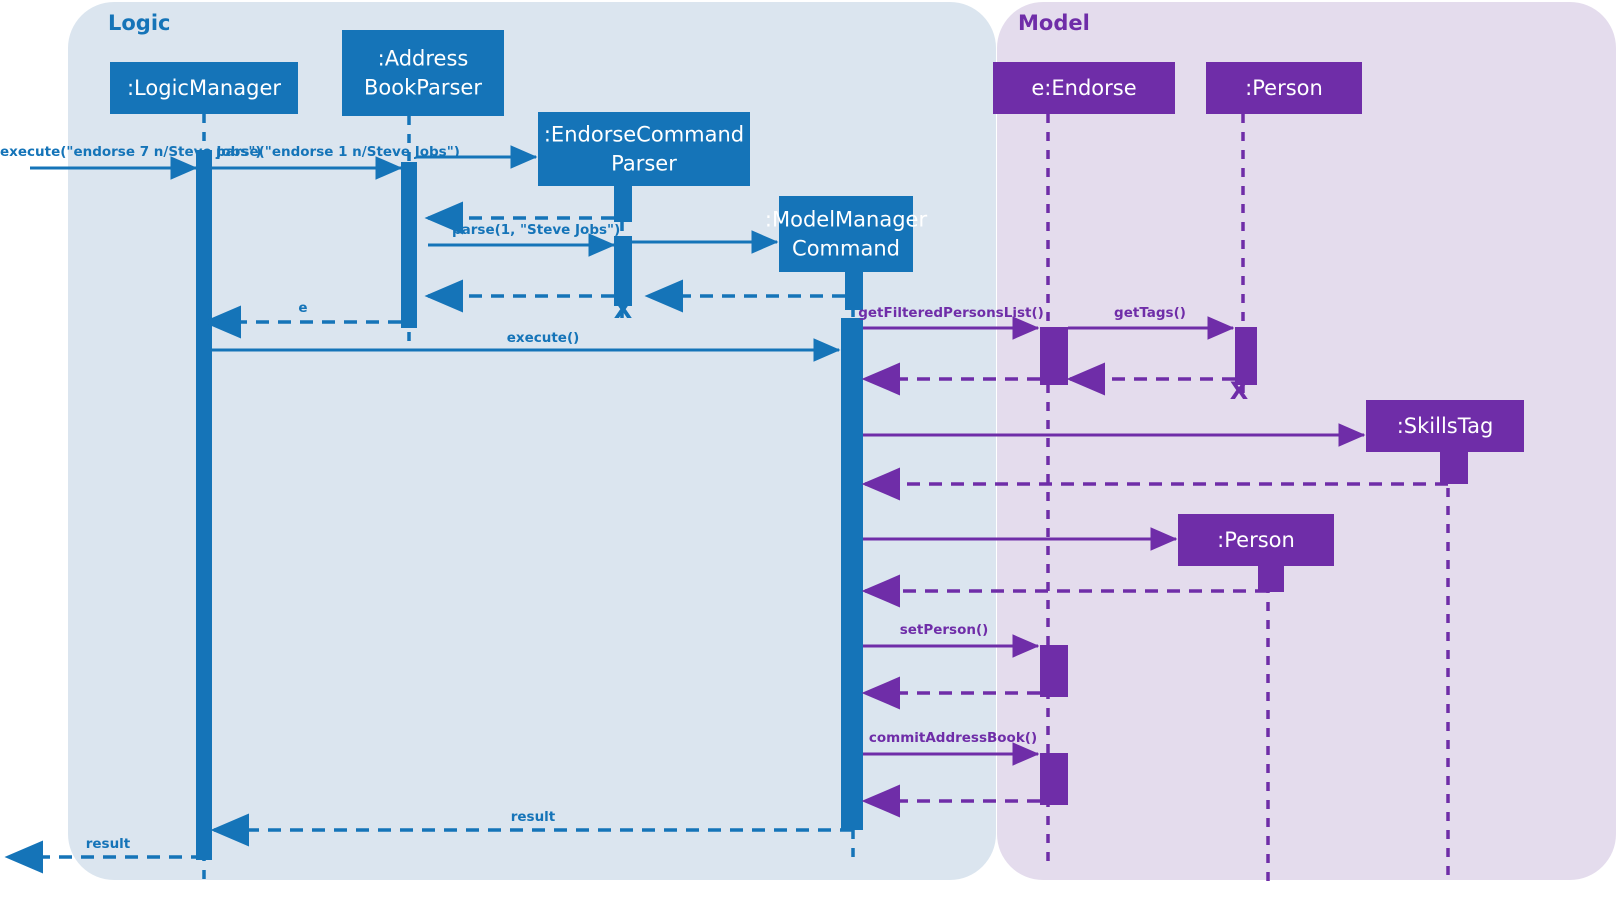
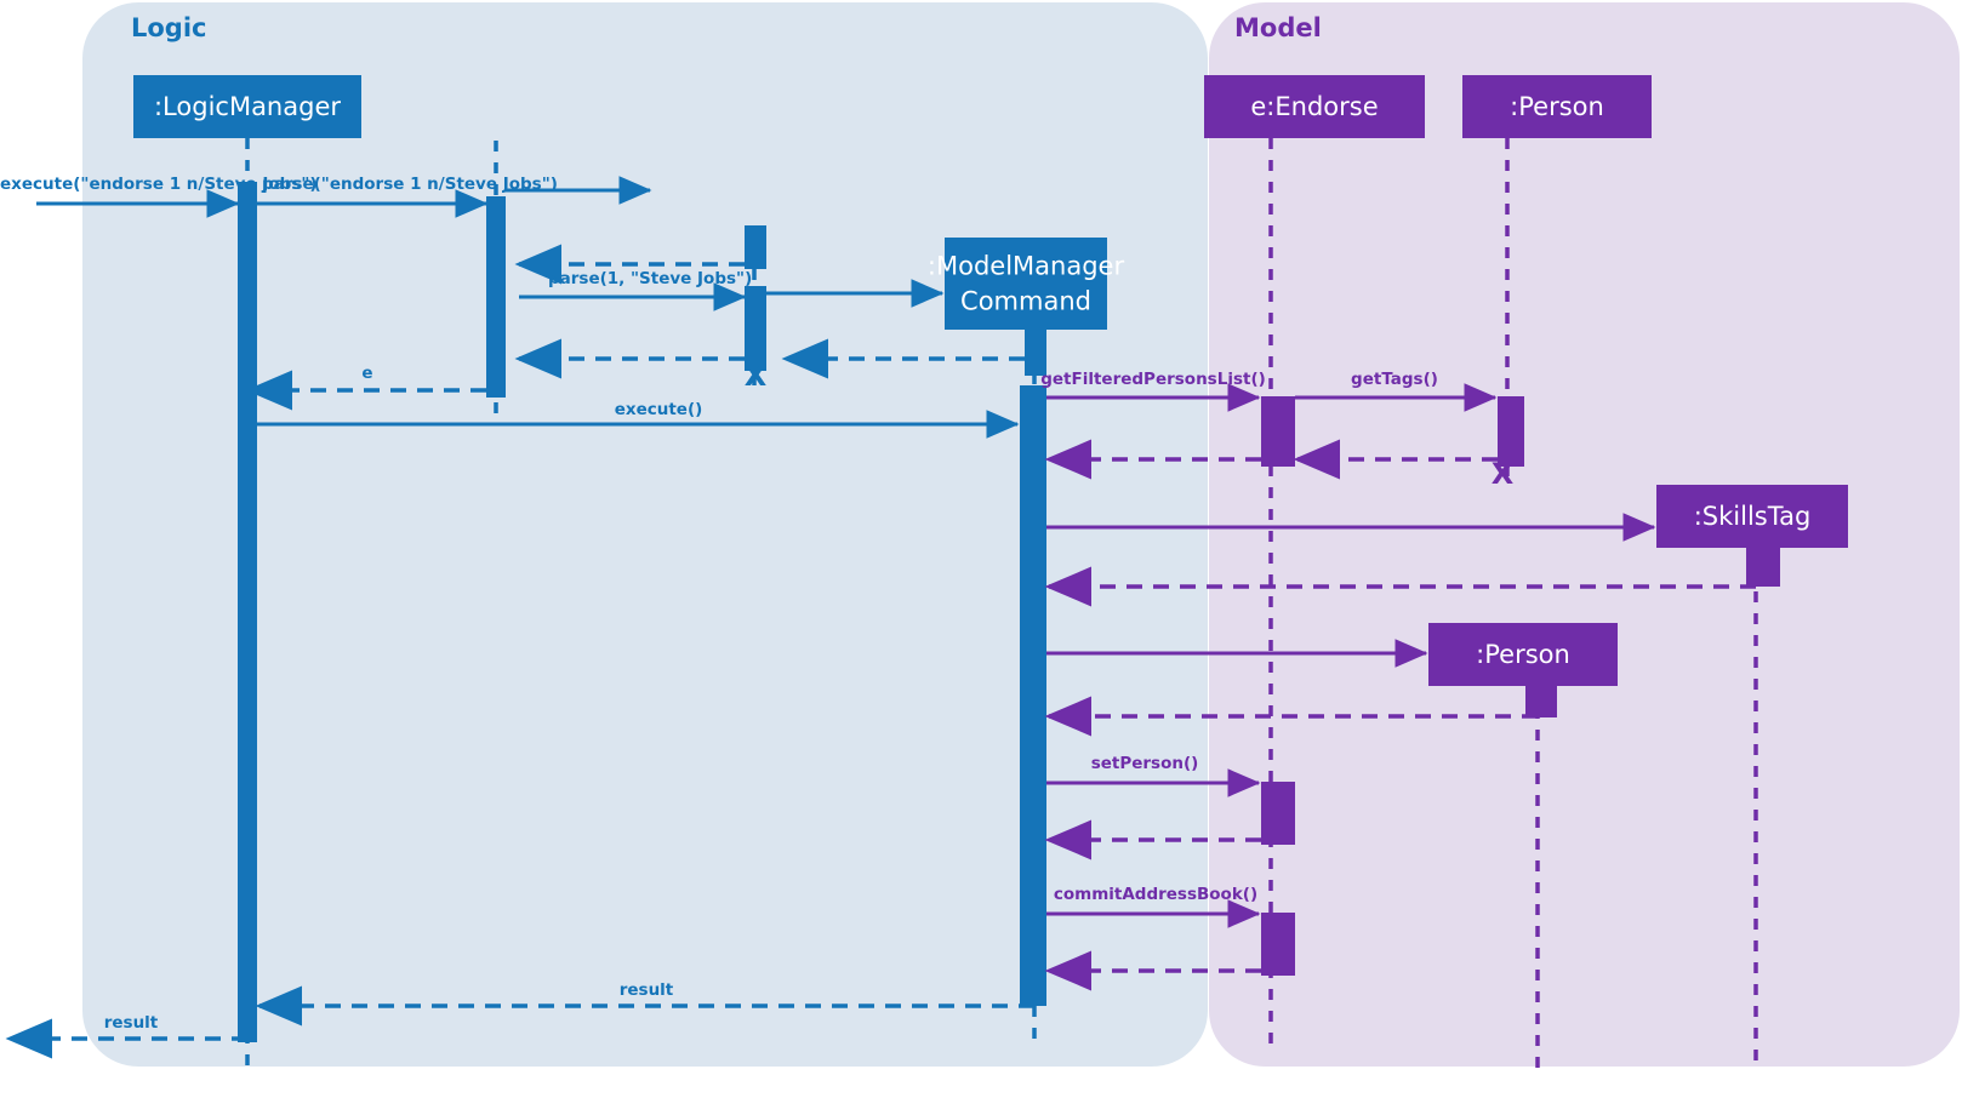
  Logic
  Model
- execute("endorse 7 n/Steve Jobs")
+ execute("endorse 1 n/Steve Jobs")
  parse("endorse 1 n/Steve Jobs")
  parse(1, "Steve Jobs")
  e
  execute()
  getFilteredPersonsList()
  getTags()
  setPerson()
  commitAddressBook()
  result
  result
  :LogicManager
- :Address
- BookParser
- :EndorseCommand
- Parser
  :ModelManager
  Command
  e:Endorse
  :Person
  :SkillsTag
  :Person
  X
  X
